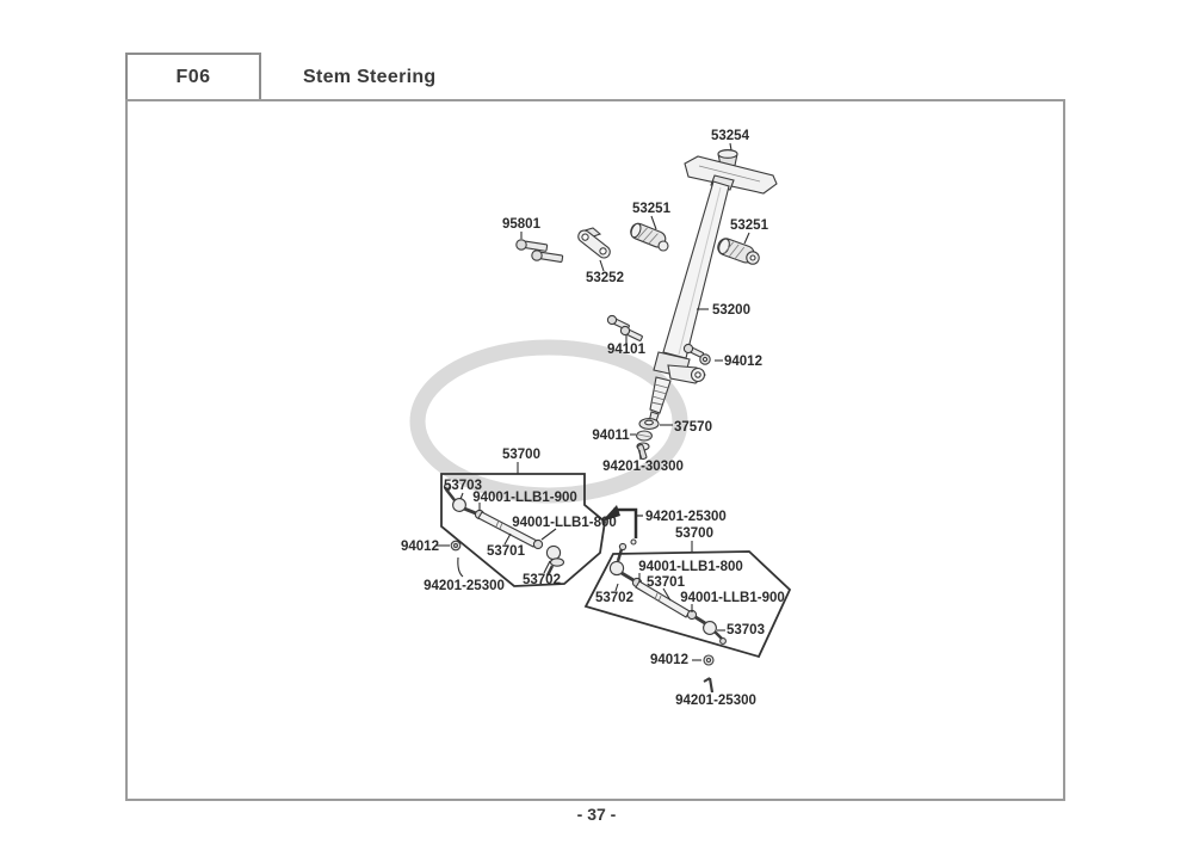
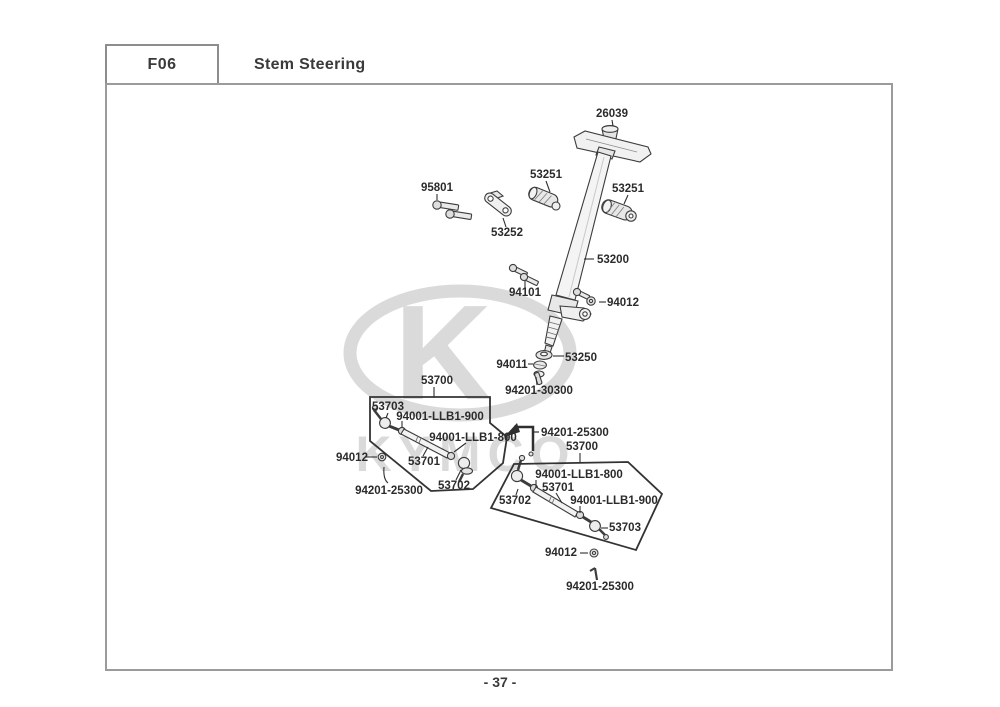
  F06
  Stem Steering
+ K
+ KYMCO
- 53254
+ 26039
  95801
  53251
  53251
  53252
  53200
  94101
  94012
  94011
- 37570
+ 53250
  94201-30300
  53700
  53703
  94001-LLB1-900
  94001-LLB1-800
  94012
  53701
  53702
  94201-25300
  94201-25300
  53700
  94001-LLB1-800
  53701
  53702
  94001-LLB1-900
  53703
  94012
  94201-25300
  - 37 -
